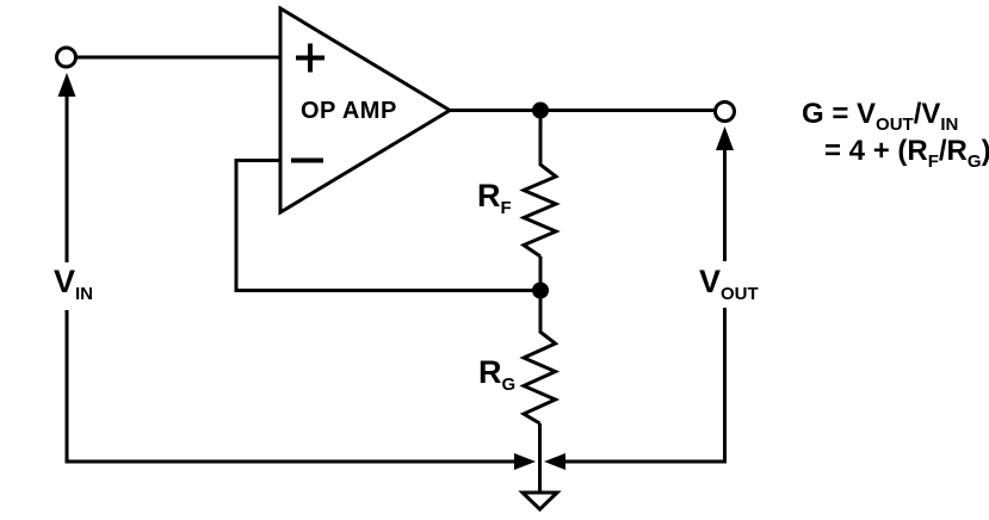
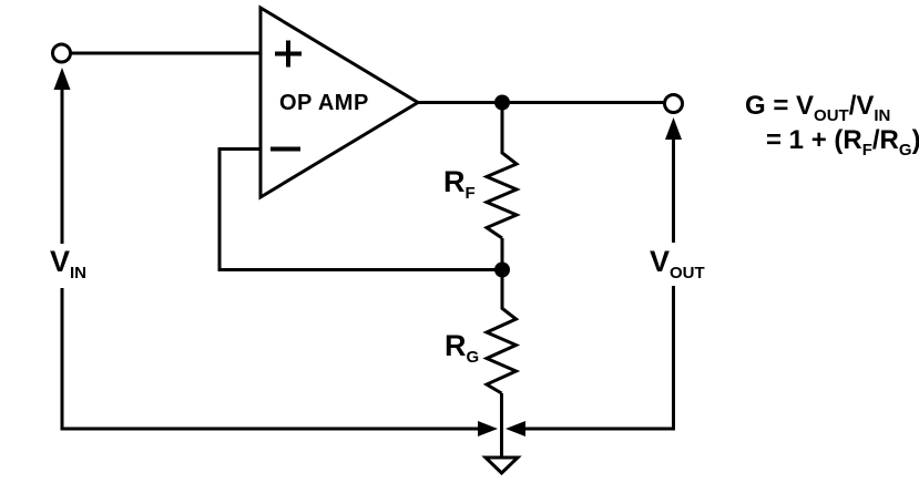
  OP AMP
  VIN
  VOUT
  RF
  RG
  G = VOUT /VIN
- = 4 + (RF /RG )
+ = 1 + (RF /RG )
